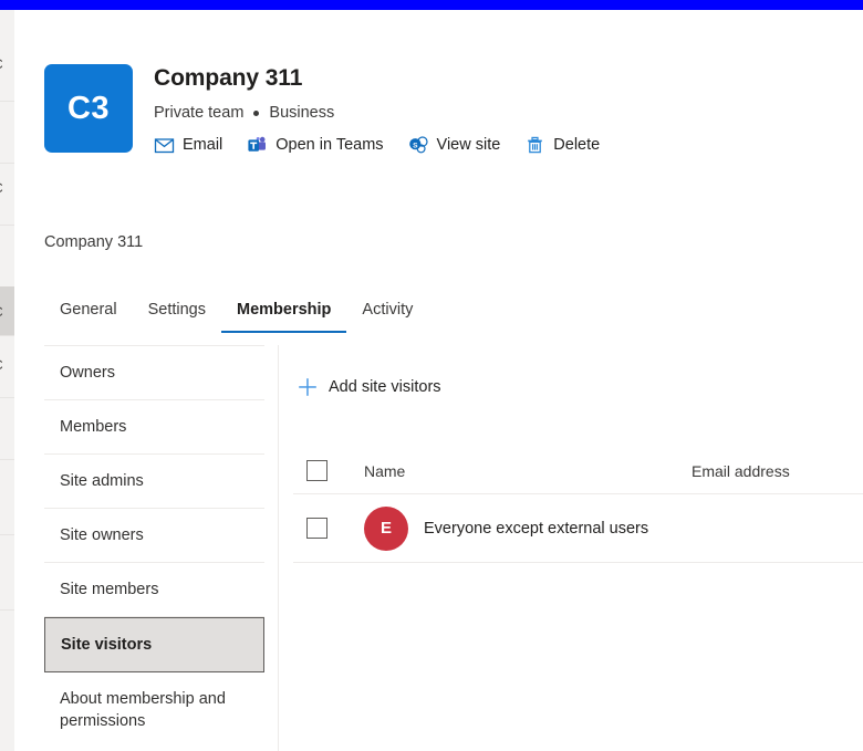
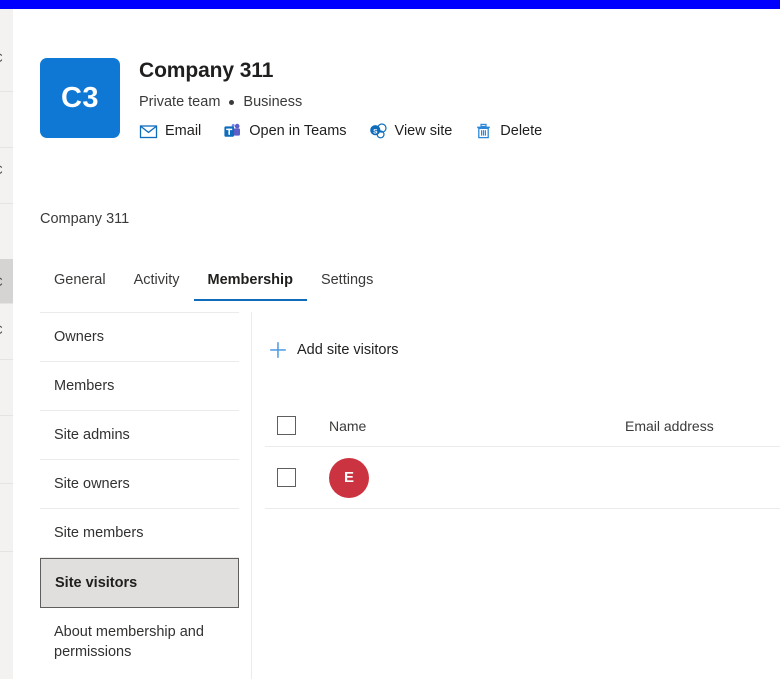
  C3
  Company 311
  Private team
  Business
  Email
  Open in Teams
  View site
  Delete
  Company 311
  General
- Settings
+ Activity
  Membership
- Activity
+ Settings
  Owners
  Members
  Site admins
  Site owners
  Site members
  Site visitors
  About membership and permissions
  Add site visitors
  Name
  Email address
  E
- Everyone except external users
